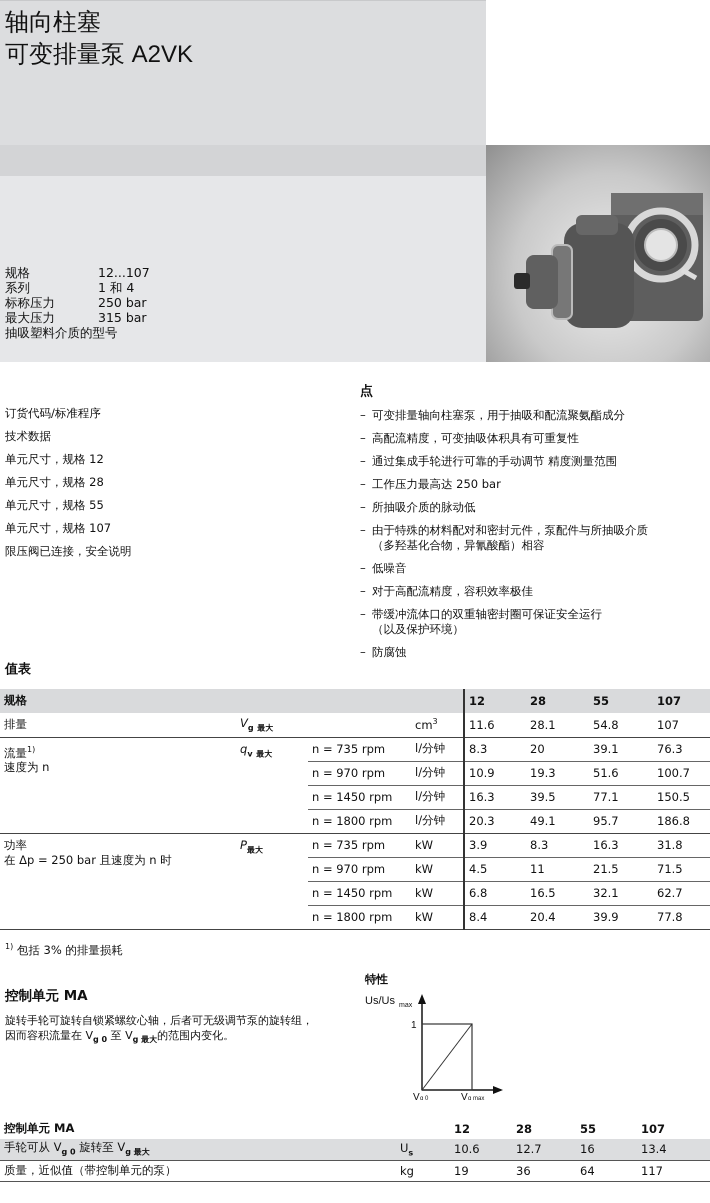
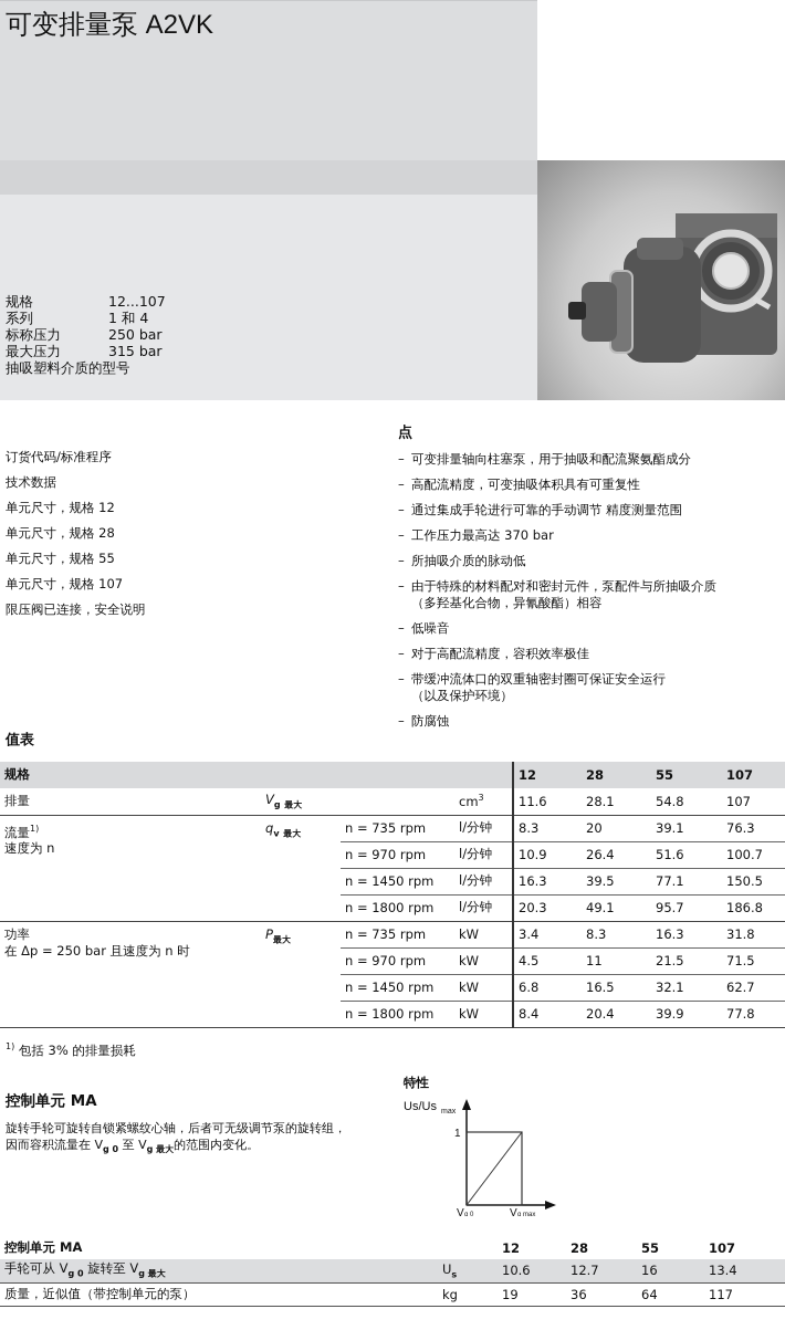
- 轴向柱塞
  可变排量泵 A2VK
  规格
  12...107
  系列
  1 和 4
  标称压力
  250 bar
  最大压力
  315 bar
  抽吸塑料介质的型号
  订货代码/标准程序
  技术数据
  单元尺寸，规格 12
  单元尺寸，规格 28
  单元尺寸，规格 55
  单元尺寸，规格 107
  限压阀已连接，安全说明
  点
  –
  可变排量轴向柱塞泵，用于抽吸和配流聚氨酯成分
  –
  高配流精度，可变抽吸体积具有可重复性
  –
  通过集成手轮进行可靠的手动调节 精度测量范围
  –
- 工作压力最高达 250 bar
+ 工作压力最高达 370 bar
  –
  所抽吸介质的脉动低
  –
  由于特殊的材料配对和密封元件，泵配件与所抽吸介质
  （多羟基化合物，异氰酸酯）相容
  –
  低噪音
  –
  对于高配流精度，容积效率极佳
  –
  带缓冲流体口的双重轴密封圈可保证安全运行
  （以及保护环境）
  –
  防腐蚀
  值表
  规格				12	28	55	107
  排量	Vg 最大		cm3	11.6	28.1	54.8	107
  流量1)速度为 n	qv 最大	n = 735 rpm	l/分钟	8.3	20	39.1	76.3
- n = 970 rpm	l/分钟	10.9	19.3	51.6	100.7
+ n = 970 rpm	l/分钟	10.9	26.4	51.6	100.7
  n = 1450 rpm	l/分钟	16.3	39.5	77.1	150.5
  n = 1800 rpm	l/分钟	20.3	49.1	95.7	186.8
- 功率在 Δp = 250 bar 且速度为 n 时	P最大	n = 735 rpm	kW	3.9	8.3	16.3	31.8
+ 功率在 Δp = 250 bar 且速度为 n 时	P最大	n = 735 rpm	kW	3.4	8.3	16.3	31.8
  n = 970 rpm	kW	4.5	11	21.5	71.5
  n = 1450 rpm	kW	6.8	16.5	32.1	62.7
  n = 1800 rpm	kW	8.4	20.4	39.9	77.8
  1) 包括 3% 的排量损耗
  控制单元 MA
  旋转手轮可旋转自锁紧螺纹心轴，后者可无级调节泵的旋转组，
  因而容积流量在 Vg 0 至 Vg 最大的范围内变化。
  特性
  Us/Us
  1
  V
  V
  控制单元 MA		12	28	55	107
  手轮可从 Vg 0 旋转至 Vg 最大	Us	10.6	12.7	16	13.4
  质量，近似值（带控制单元的泵）	kg	19	36	64	117
